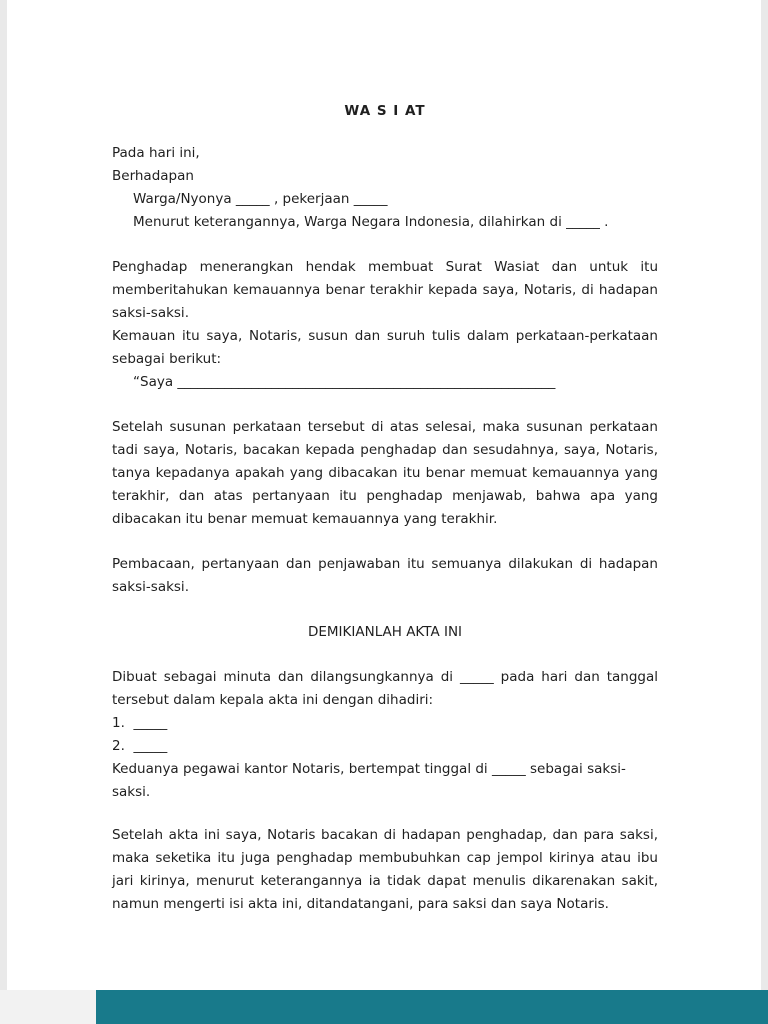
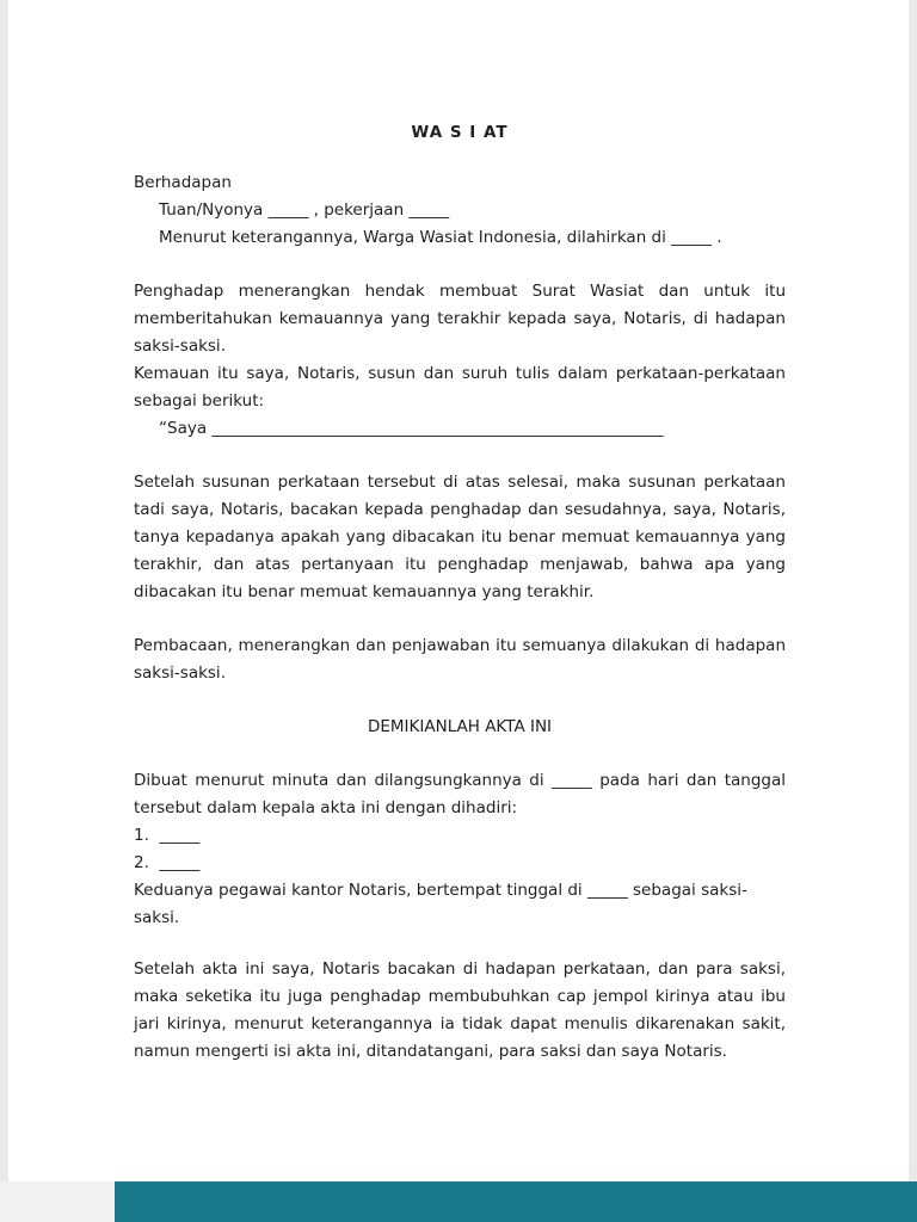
  WA S I AT
- Pada hari ini,
  Berhadapan
- Warga/Nyonya _____ , pekerjaan _____
+ Tuan/Nyonya _____ , pekerjaan _____
- Menurut keterangannya, Warga Negara Indonesia, dilahirkan di _____ .
+ Menurut keterangannya, Warga Wasiat Indonesia, dilahirkan di _____ .
- Penghadap menerangkan hendak membuat Surat Wasiat dan untuk itu memberitahukan kemauannya benar terakhir kepada saya, Notaris, di hadapan saksi-saksi.
+ Penghadap menerangkan hendak membuat Surat Wasiat dan untuk itu memberitahukan kemauannya yang terakhir kepada saya, Notaris, di hadapan saksi-saksi.
  Kemauan itu saya, Notaris, susun dan suruh tulis dalam perkataan-perkataan sebagai berikut:
  “Saya ________________________________________________________
  Setelah susunan perkataan tersebut di atas selesai, maka susunan perkataan tadi saya, Notaris, bacakan kepada penghadap dan sesudahnya, saya, Notaris, tanya kepadanya apakah yang dibacakan itu benar memuat kemauannya yang terakhir, dan atas pertanyaan itu penghadap menjawab, bahwa apa yang dibacakan itu benar memuat kemauannya yang terakhir.
- Pembacaan, pertanyaan dan penjawaban itu semuanya dilakukan di hadapan saksi-saksi.
+ Pembacaan, menerangkan dan penjawaban itu semuanya dilakukan di hadapan saksi-saksi.
  DEMIKIANLAH AKTA INI
- Dibuat sebagai minuta dan dilangsungkannya di _____ pada hari dan tanggal tersebut dalam kepala akta ini dengan dihadiri:
+ Dibuat menurut minuta dan dilangsungkannya di _____ pada hari dan tanggal tersebut dalam kepala akta ini dengan dihadiri:
  1. _____
  2. _____
  Keduanya pegawai kantor Notaris, bertempat tinggal di _____ sebagai saksi-saksi.
- Setelah akta ini saya, Notaris bacakan di hadapan penghadap, dan para saksi, maka seketika itu juga penghadap membubuhkan cap jempol kirinya atau ibu jari kirinya, menurut keterangannya ia tidak dapat menulis dikarenakan sakit, namun mengerti isi akta ini, ditandatangani, para saksi dan saya Notaris.
+ Setelah akta ini saya, Notaris bacakan di hadapan perkataan, dan para saksi, maka seketika itu juga penghadap membubuhkan cap jempol kirinya atau ibu jari kirinya, menurut keterangannya ia tidak dapat menulis dikarenakan sakit, namun mengerti isi akta ini, ditandatangani, para saksi dan saya Notaris.
